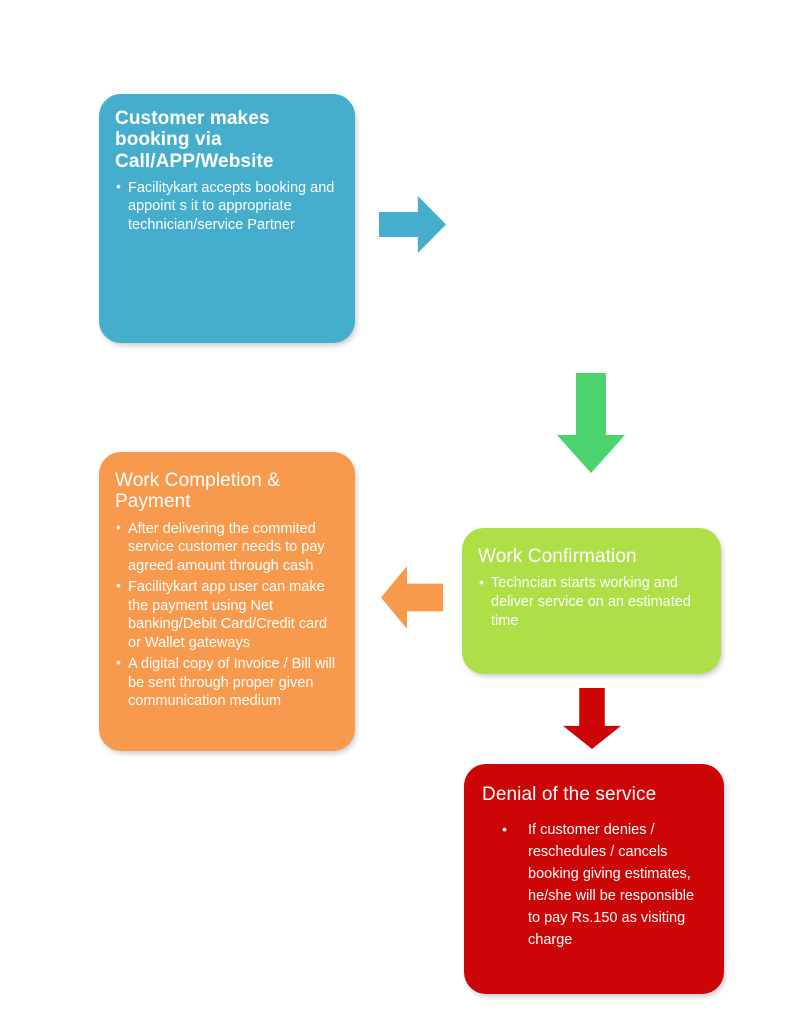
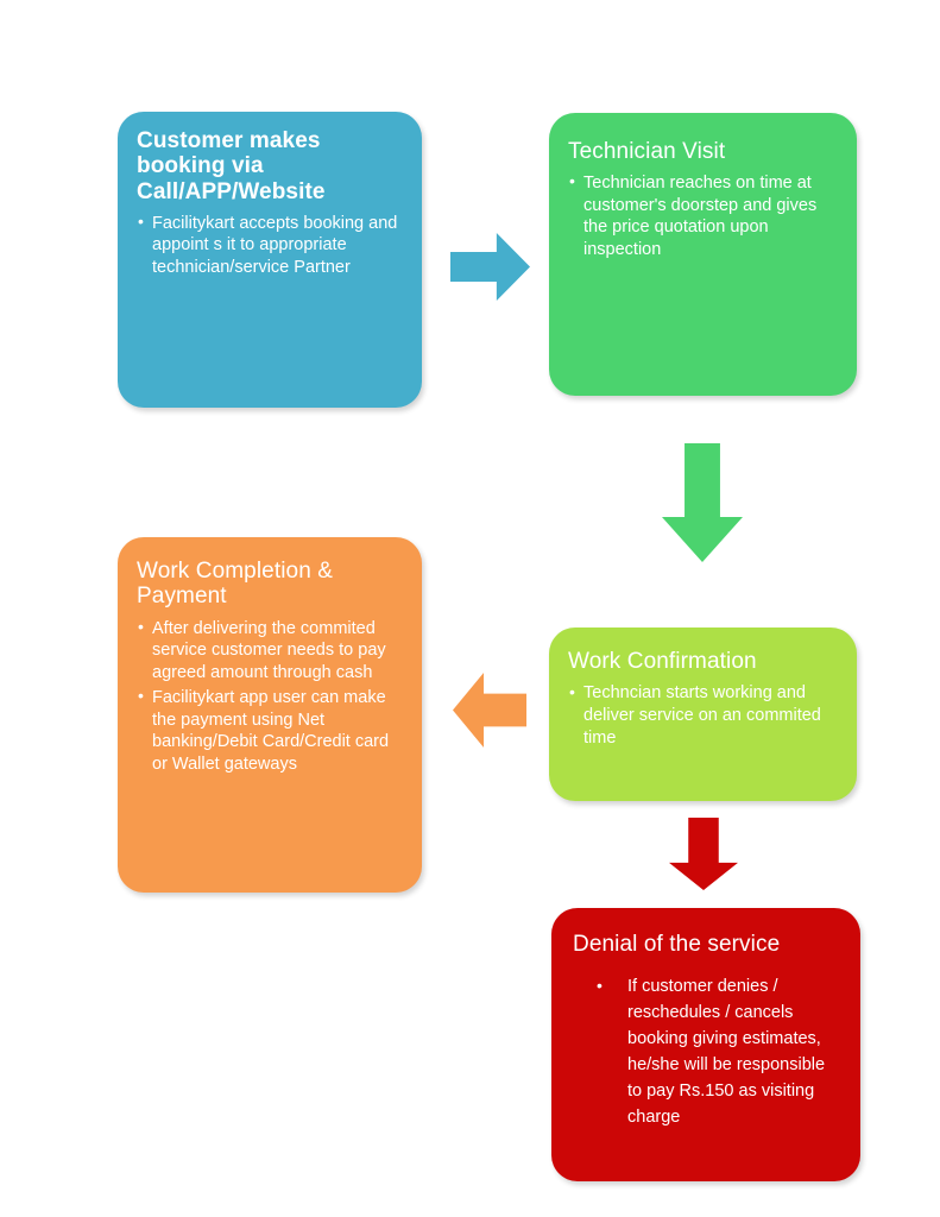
  Customer makes booking via Call/APP/Website
  Facilitykart accepts booking and appoint s it to appropriate technician/service Partner
+ Technician Visit
+ Technician reaches on time at customer's doorstep and gives the price quotation upon inspection
  Work Confirmation
- Techncian starts working and deliver service on an estimated time
+ Techncian starts working and deliver service on an commited time
  Work Completion & Payment
  After delivering the commited service customer needs to pay agreed amount through cash
  Facilitykart app user can make the payment using Net banking/Debit Card/Credit card or Wallet gateways
- A digital copy of Invoice / Bill will be sent through proper given communication medium
  Denial of the service
  If customer denies / reschedules / cancels booking giving estimates, he/she will be responsible to pay Rs.150 as visiting charge
